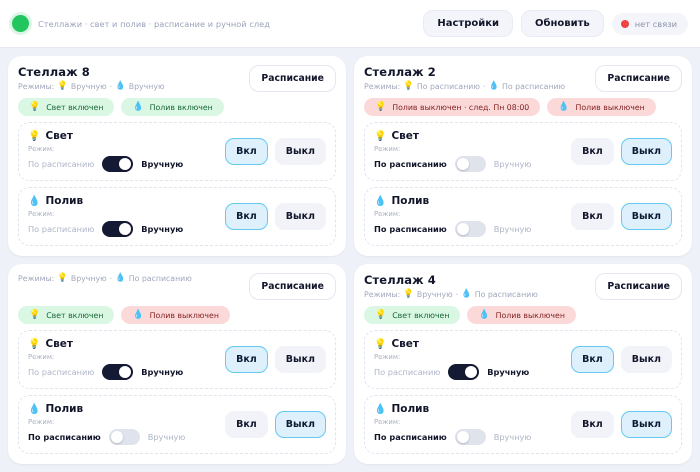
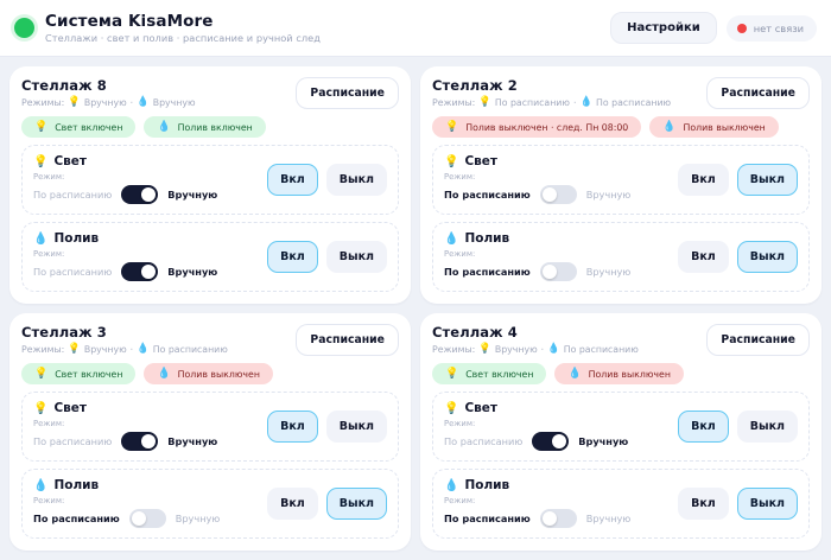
+ Система KisaMore
  Стеллажи · свет и полив · расписание и ручной след
  Настройки
- Обновить
  нет связи
  Стеллаж 8
  Режимы:
  💡
  Вручную
  ·
  💧
  Вручную
  Расписание
  💡
  Свет включен
  💧
  Полив включен
  💡
  Свет
  Режим:
  По расписанию
  Вручную
  Вкл
  Выкл
  💧
  Полив
  Режим:
  По расписанию
  Вручную
  Вкл
  Выкл
  Стеллаж 2
  Режимы:
  💡
  По расписанию
  ·
  💧
  По расписанию
  Расписание
  💡
  Полив выключен · след. Пн 08:00
  💧
  Полив выключен
  💡
  Свет
  Режим:
  По расписанию
  Вручную
  Вкл
  Выкл
  💧
  Полив
  Режим:
  По расписанию
  Вручную
  Вкл
  Выкл
+ Стеллаж 3
  Режимы:
  💡
  Вручную
  ·
  💧
  По расписанию
  Расписание
  💡
  Свет включен
  💧
  Полив выключен
  💡
  Свет
  Режим:
  По расписанию
  Вручную
  Вкл
  Выкл
  💧
  Полив
  Режим:
  По расписанию
  Вручную
  Вкл
  Выкл
  Стеллаж 4
  Режимы:
  💡
  Вручную
  ·
  💧
  По расписанию
  Расписание
  💡
  Свет включен
  💧
  Полив выключен
  💡
  Свет
  Режим:
  По расписанию
  Вручную
  Вкл
  Выкл
  💧
  Полив
  Режим:
  По расписанию
  Вручную
  Вкл
  Выкл
